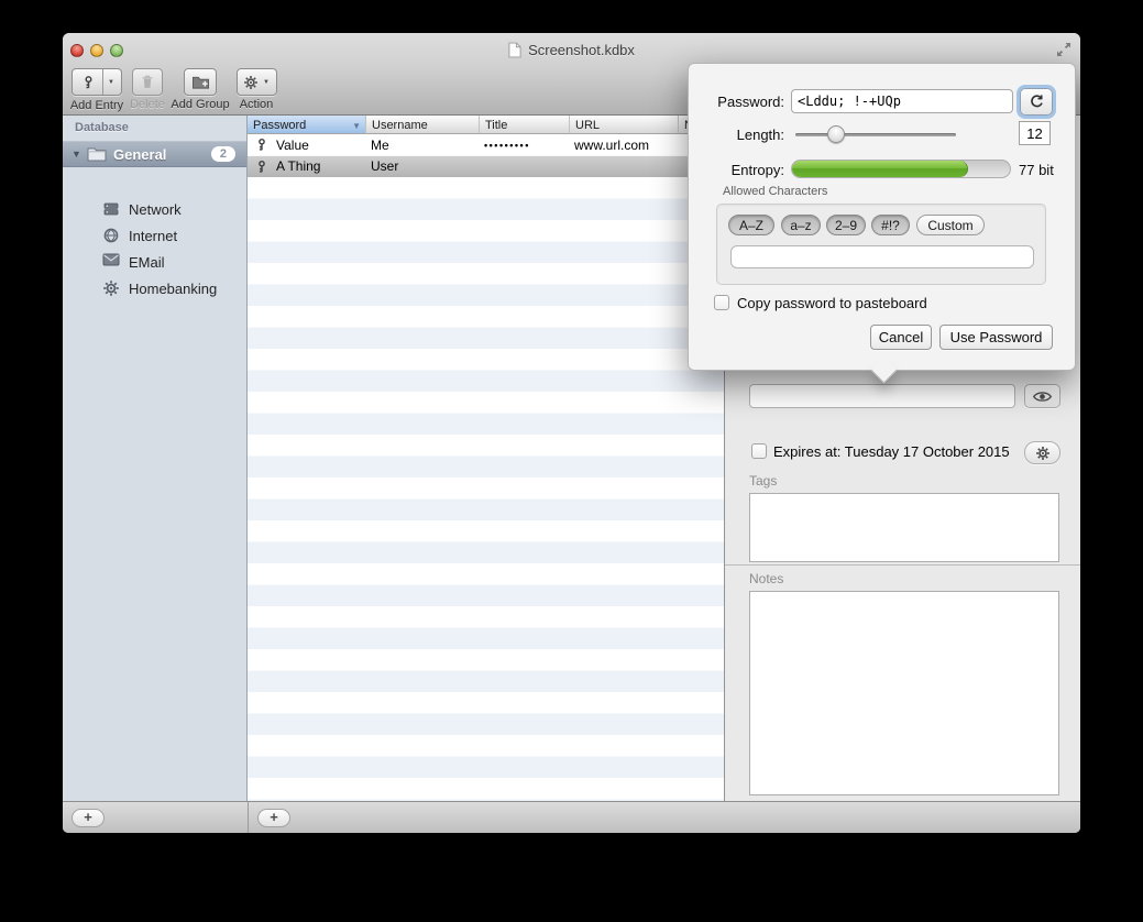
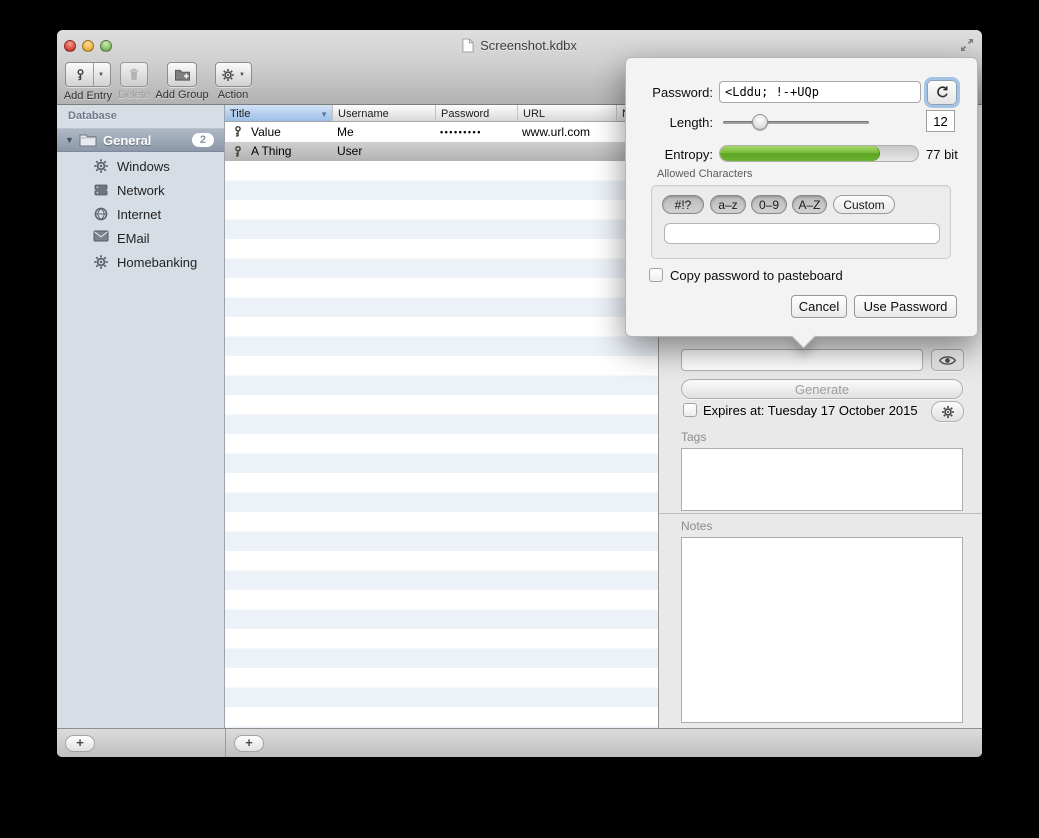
  Screenshot.kdbx
  Add Entry
  Delete
  Add Group
  Action
  Database
  ▼
  General
  2
+ Windows
  Network
  Internet
  EMail
  Homebanking
- Password
+ Title
  ▼
  Username
- Title
+ Password
  URL
  Value
  Me
  •••••••••
  www.url.com
  A Thing
  User
+ Generate
  Expires at: Tuesday 17 October 2015
  Tags
  Notes
  +
  +
  Password:
  <Lddu; !-+UQp
  Length:
  12
  Entropy:
  77 bit
  Allowed Characters
- A–Z
+ #!?
  a–z
- 2–9
+ 0–9
- #!?
+ A–Z
  Custom
  Copy password to pasteboard
  Cancel
  Use Password
